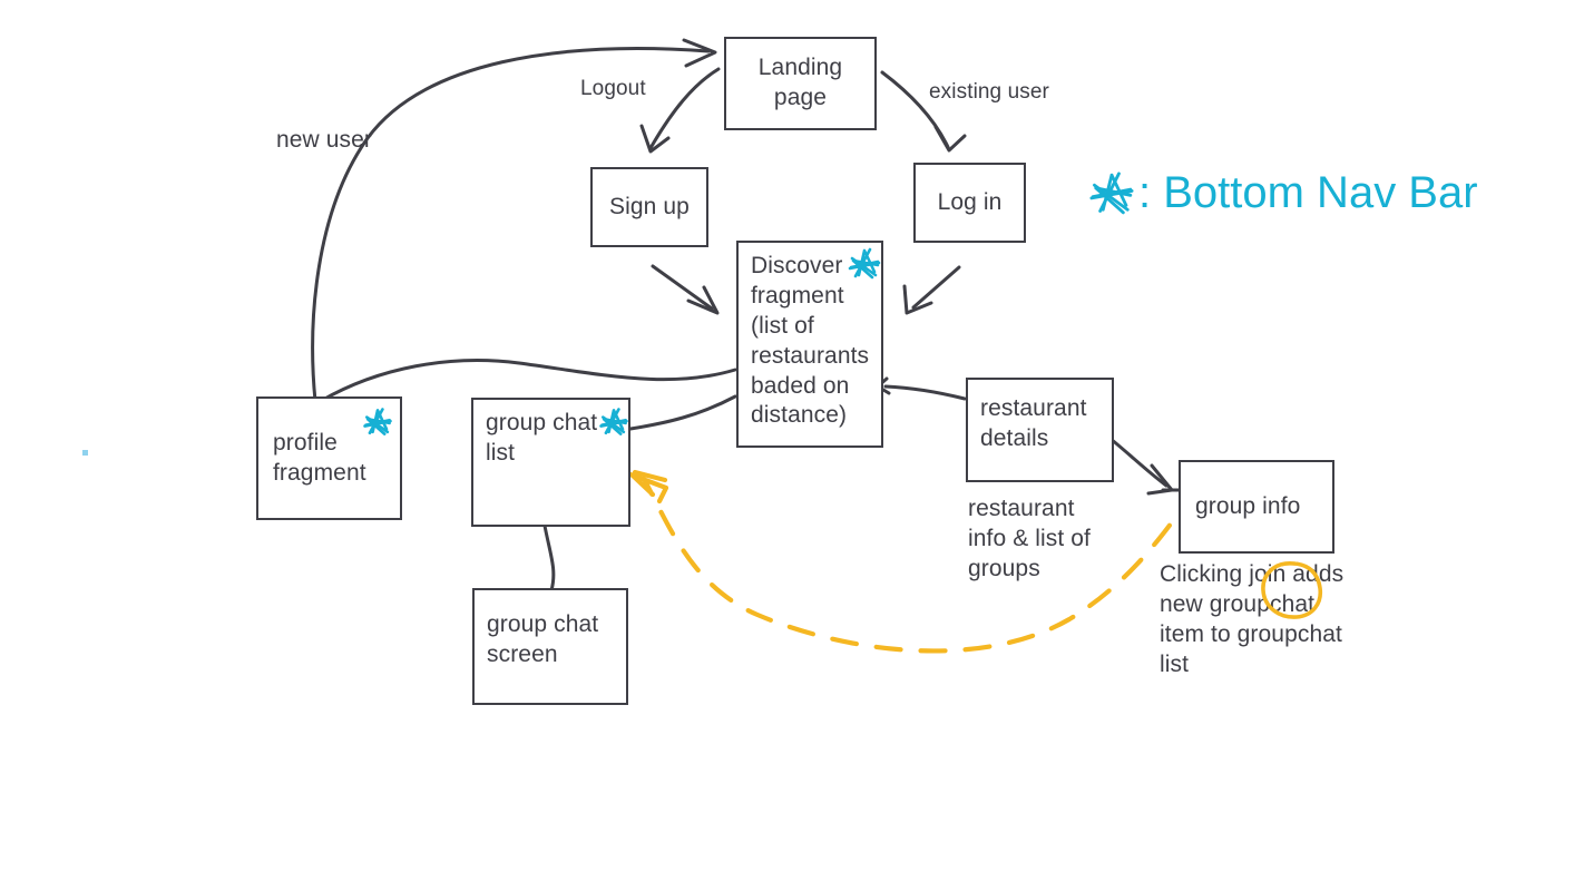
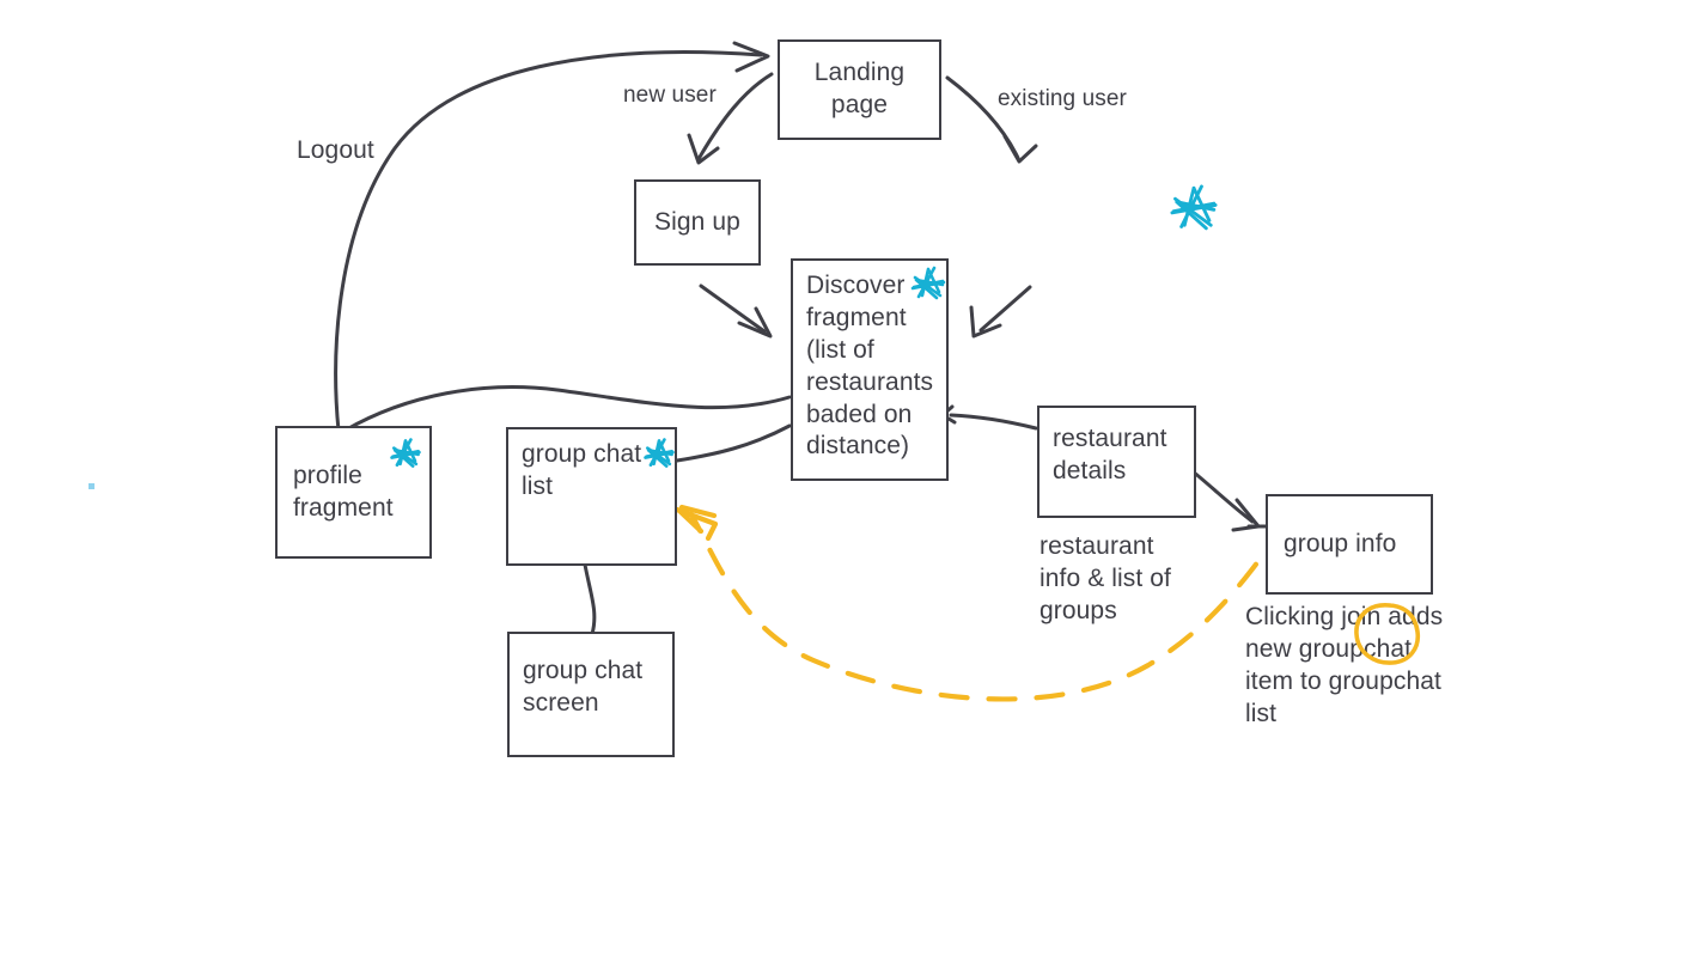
  Landing
  page
  Sign up
- Log in
  Discover
  fragment
  (list of
  restaurants
  baded on
  distance)
  profile
  fragment
  group chat
  list
  group chat
  screen
  restaurant
  details
  group info
- Logout
+ new user
  existing user
- new user
+ Logout
  restaurant
  info & list of
  groups
  Clicking join adds
  new groupchat
  item to groupchat
  list
- : Bottom Nav Bar
